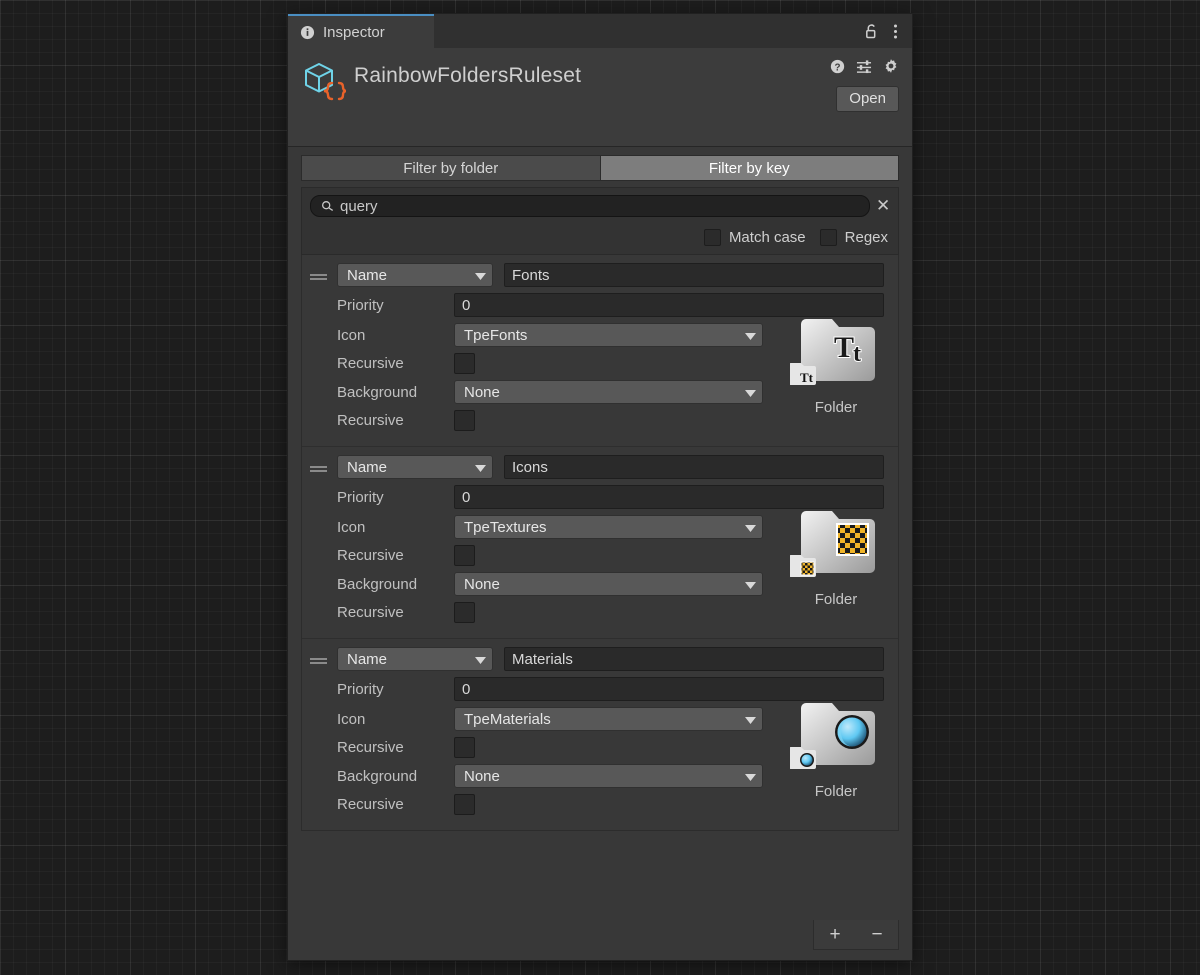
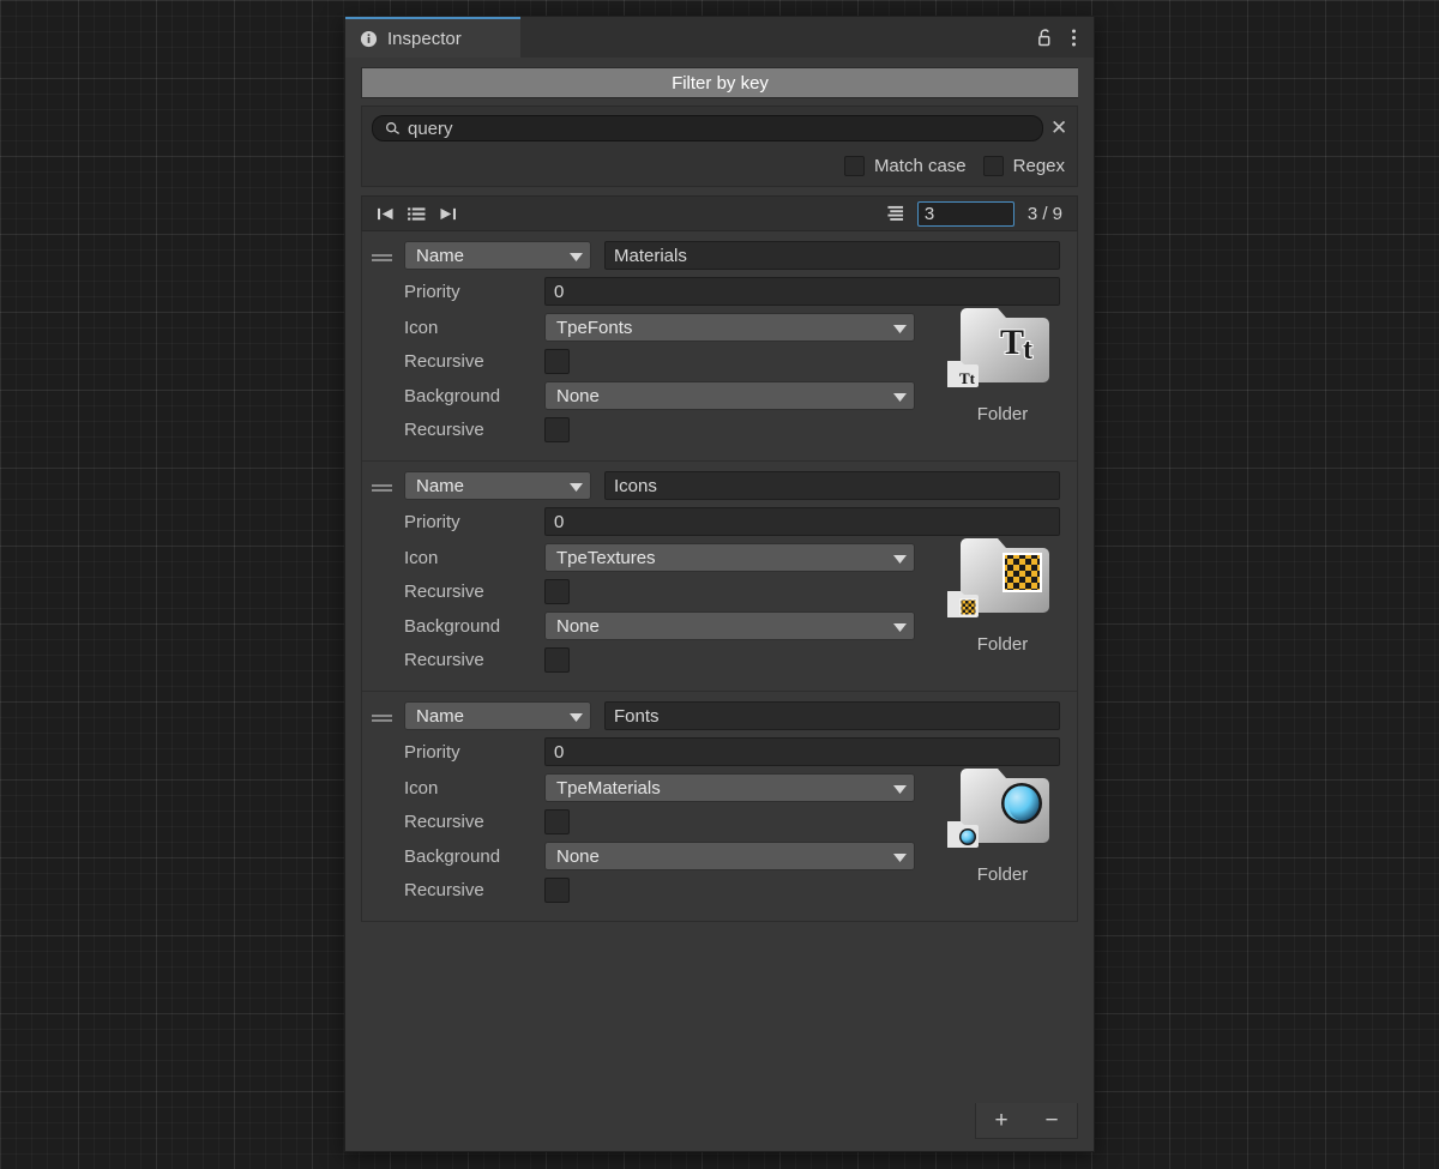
  Inspector
- RainbowFoldersRuleset
- ?
- Open
- Filter by folder
  Filter by key
  query
  ✕
  Match case
  Regex
+ 3
+ 3 / 9
  Name
- Fonts
+ Materials
  Priority
  0
  Icon
  TpeFonts
  Recursive
  Background
  None
  Recursive
  T
  t
  Tt
  Folder
  Name
  Icons
  Priority
  0
  Icon
  TpeTextures
  Recursive
  Background
  None
  Recursive
  Folder
  Name
- Materials
+ Fonts
  Priority
  0
  Icon
  TpeMaterials
  Recursive
  Background
  None
  Recursive
  Folder
  +
  −
